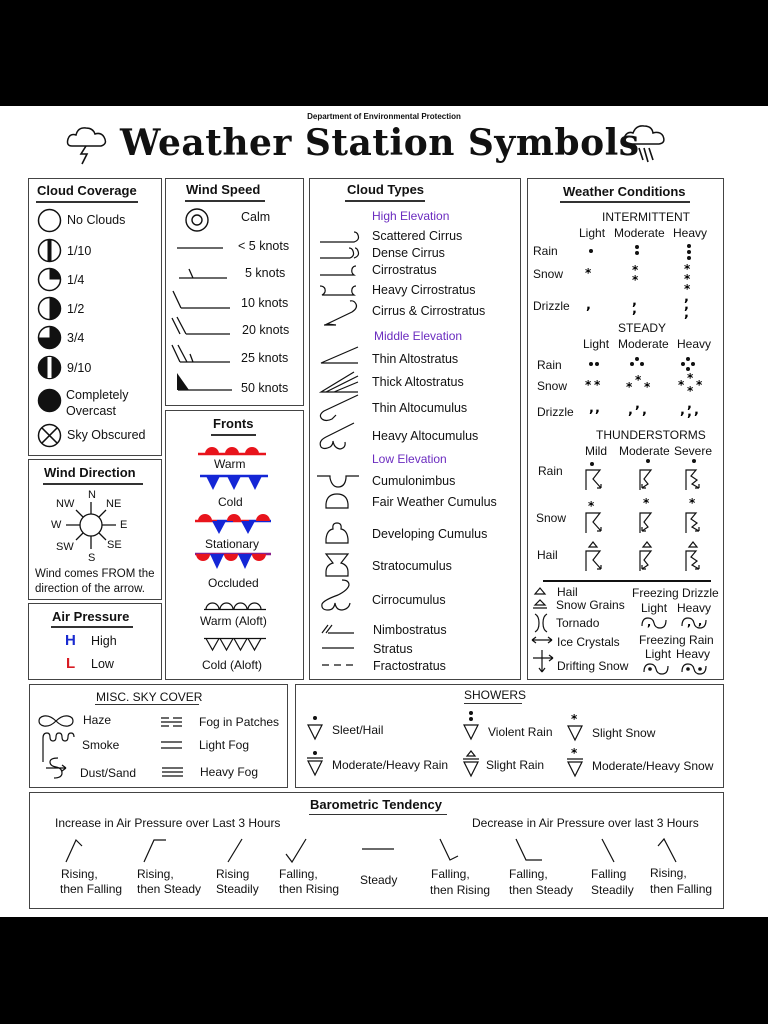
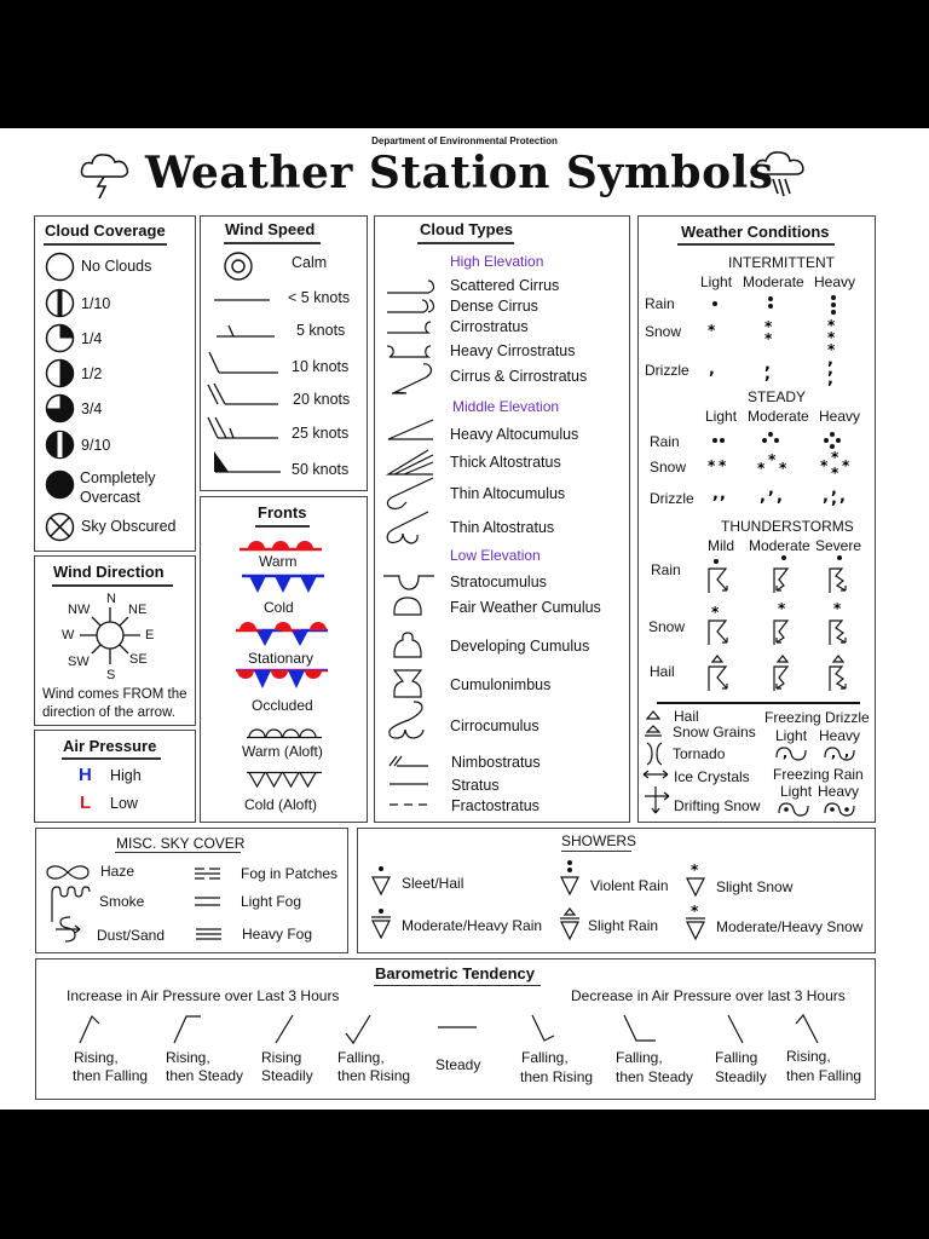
  Department of Environmental Protection
  Weather Station Symbols
  Cloud Coverage
  No Clouds
  1/10
  1/4
  1/2
  3/4
  9/10
  Completely
  Overcast
  Sky Obscured
  Wind Speed
  Calm
  < 5 knots
  5 knots
  10 knots
  20 knots
  25 knots
  50 knots
  Fronts
  Warm
  Cold
  Stationary
  Occluded
  Warm (Aloft)
  Cold (Aloft)
  Wind Direction
  N
  NW
  NE
  W
  E
  SW
  SE
  S
  Wind comes FROM the
  direction of the arrow.
  Air Pressure
  H
  High
  L
  Low
  Cloud Types
  High Elevation
  Scattered Cirrus
  Dense Cirrus
  Cirrostratus
  Heavy Cirrostratus
  Cirrus & Cirrostratus
  Middle Elevation
- Thin Altostratus
+ Heavy Altocumulus
  Thick Altostratus
  Thin Altocumulus
- Heavy Altocumulus
+ Thin Altostratus
  Low Elevation
- Cumulonimbus
+ Stratocumulus
  Fair Weather Cumulus
  Developing Cumulus
- Stratocumulus
+ Cumulonimbus
  Cirrocumulus
  Nimbostratus
  Stratus
  Fractostratus
  Weather Conditions
  INTERMITTENT
  Light
  Moderate
  Heavy
  Rain
  Snow
  Drizzle
  *
  *
  *
  *
  *
  *
  ,
  ,
  ,
  ,
  ,
  ,
  STEADY
  Light
  Moderate
  Heavy
  Rain
  Snow
  Drizzle
  *
  *
  *
  *
  *
  *
  *
  *
  *
  ,
  ,
  ,
  ,
  ,
  ,
  ,
  ,
  ,
  THUNDERSTORMS
  Mild
  Moderate
  Severe
  Rain
  Snow
  Hail
  *
  *
  *
  Hail
  Snow Grains
  Tornado
  Ice Crystals
  Drifting Snow
  Freezing Drizzle
  Light
  Heavy
  ,
  ,
  ,
  Freezing Rain
  Light
  Heavy
  MISC. SKY COVER
  Haze
  Smoke
  Dust/Sand
  Fog in Patches
  Light Fog
  Heavy Fog
  SHOWERS
  Sleet/Hail
  Moderate/Heavy Rain
  Violent Rain
  Slight Rain
  *
  Slight Snow
  *
  Moderate/Heavy Snow
  Barometric Tendency
  Increase in Air Pressure over Last 3 Hours
  Decrease in Air Pressure over last 3 Hours
  Rising,
  then Falling
  Rising,
  then Steady
  Rising
  Steadily
  Falling,
  then Rising
  Steady
  Falling,
  then Rising
  Falling,
  then Steady
  Falling
  Steadily
  Rising,
  then Falling
